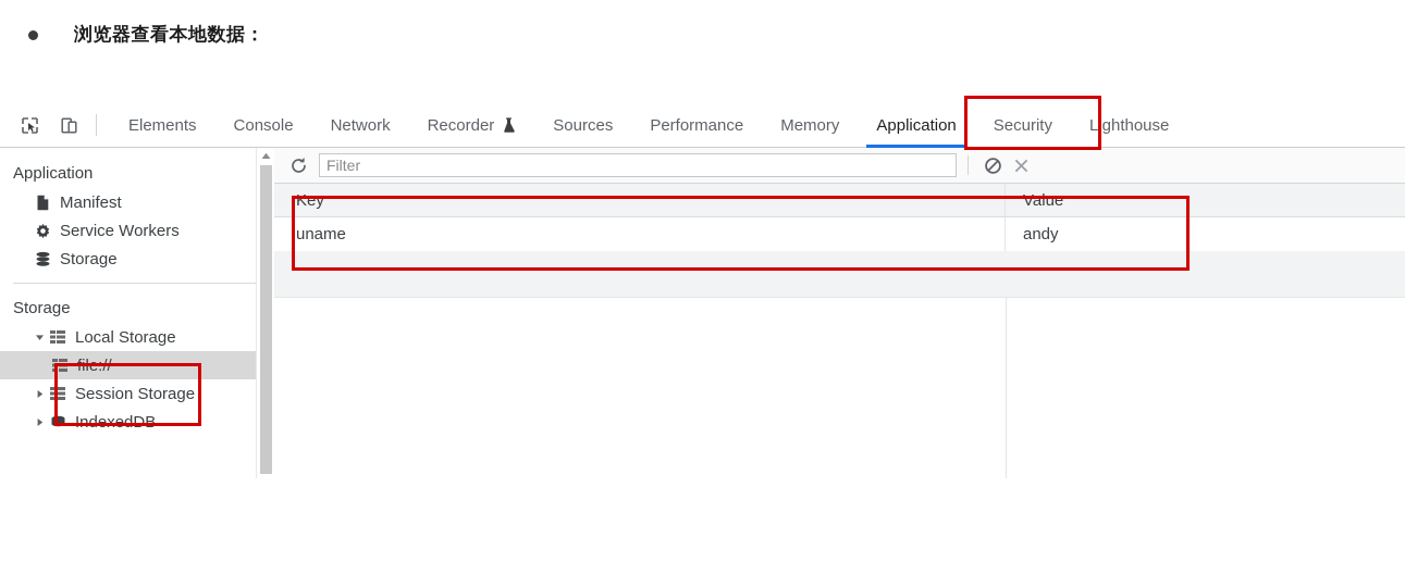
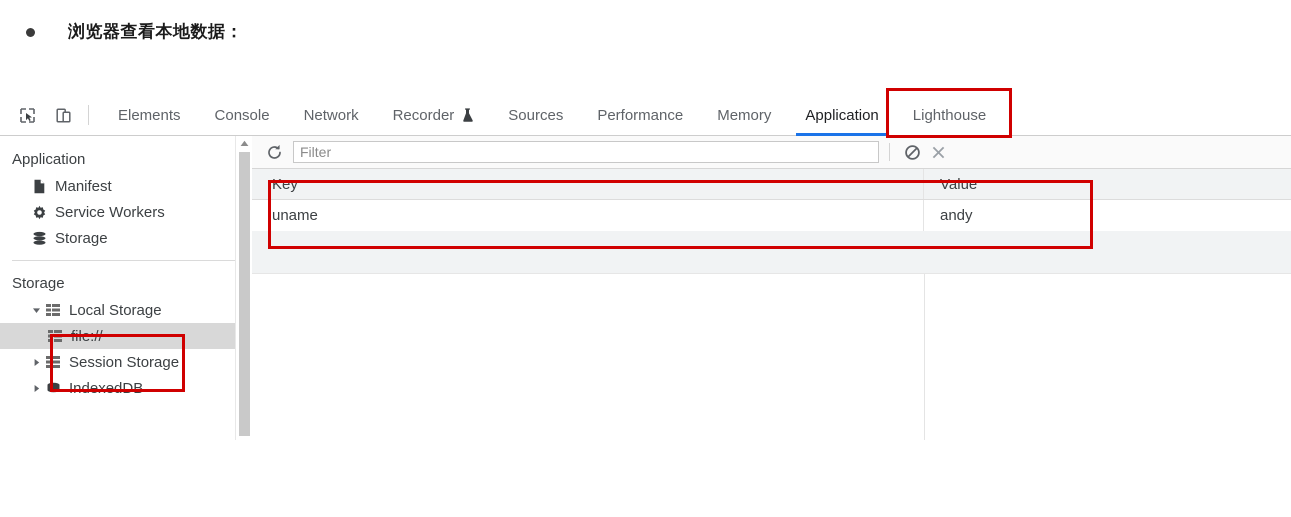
  浏览器查看本地数据：
  Elements
  Console
  Network
  Recorder
  Sources
  Performance
  Memory
  Application
- Security
  Lighthouse
  Application
  Manifest
  Service Workers
  Storage
  Storage
  Local Storage
  file://
  Session Storage
  IndexedDB
  Filter
  Key
  Value
  uname
  andy
